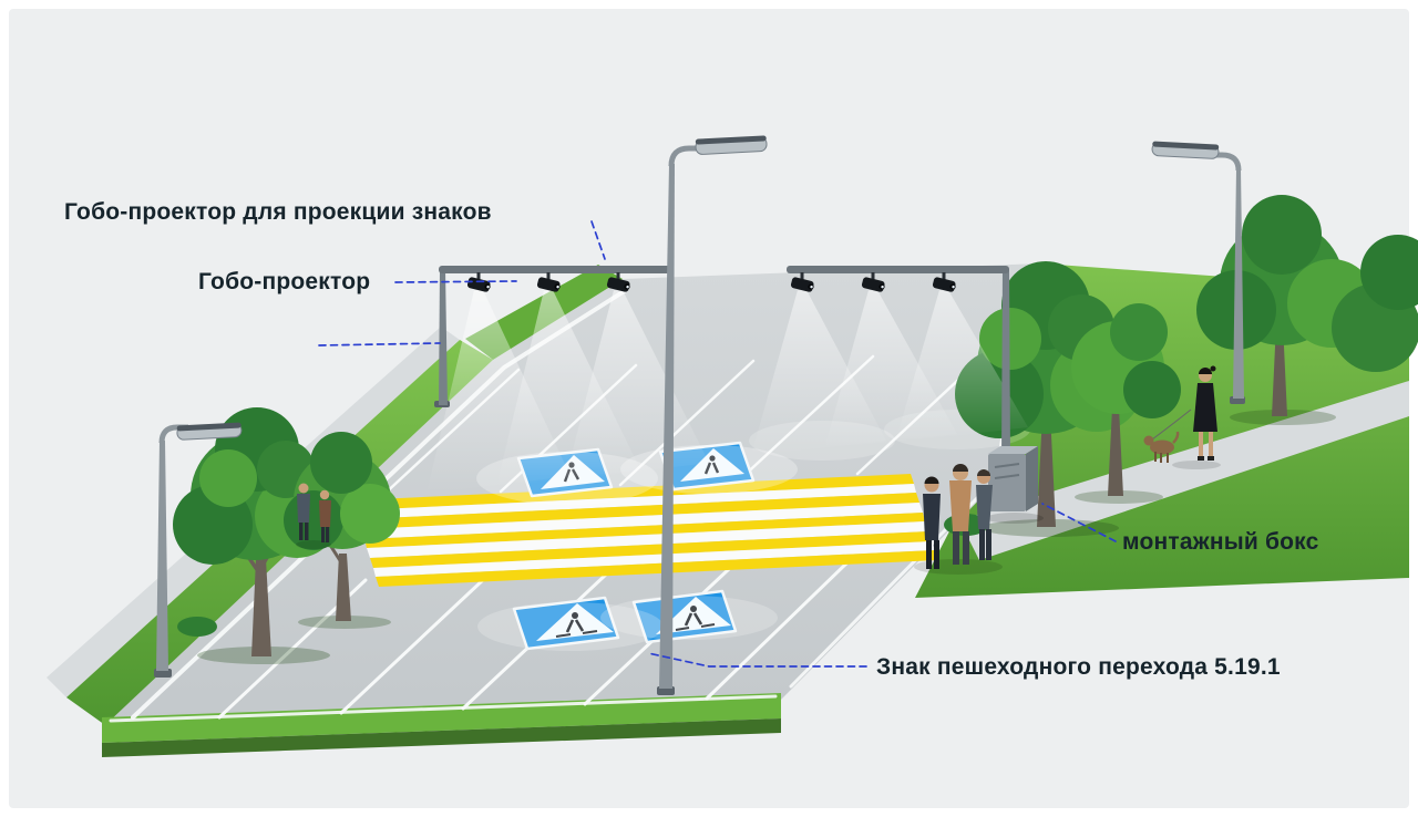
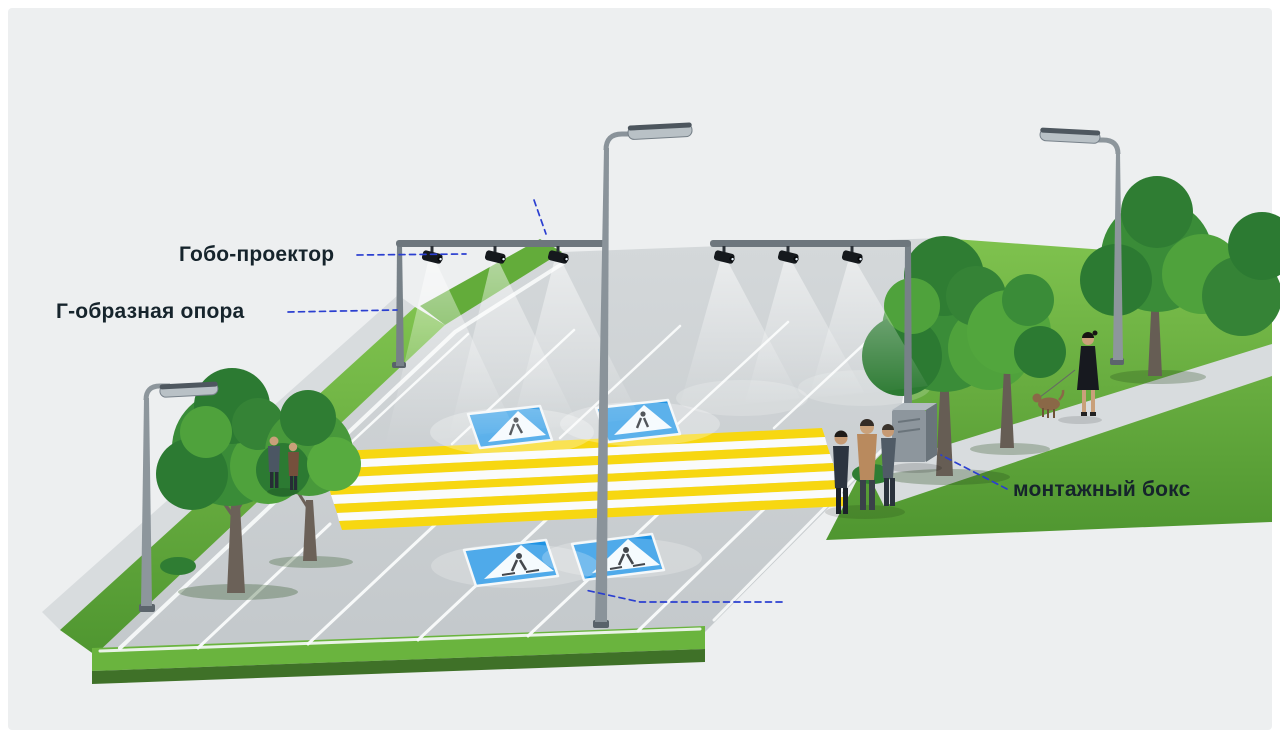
- Гобо-проектор для проекции знаков
  Гобо-проектор
+ Г-образная опора
  монтажный бокс
- Знак пешеходного перехода 5.19.1
